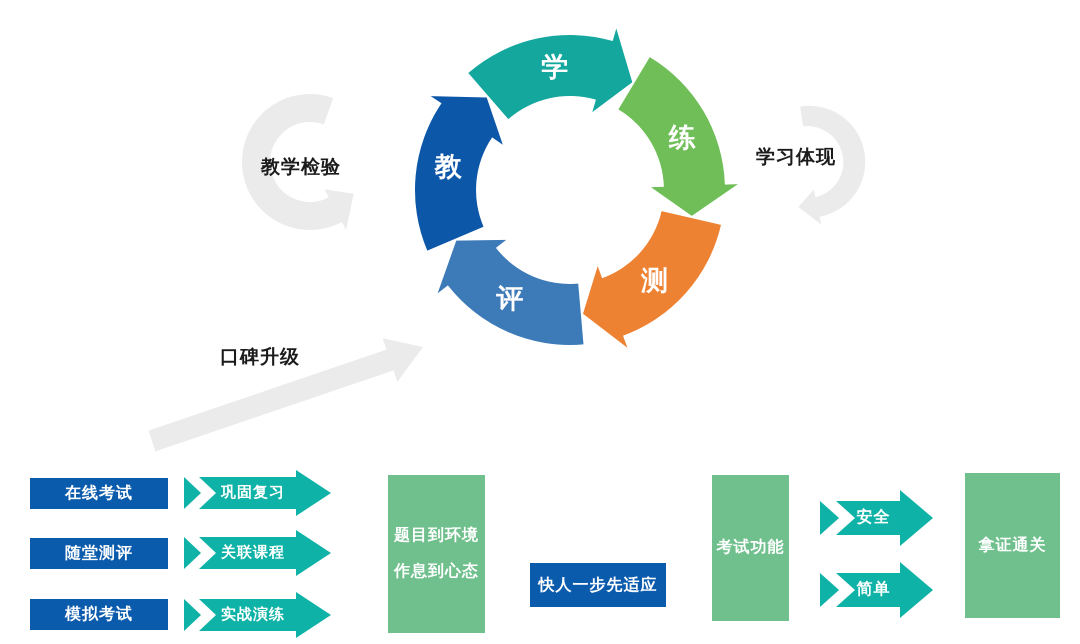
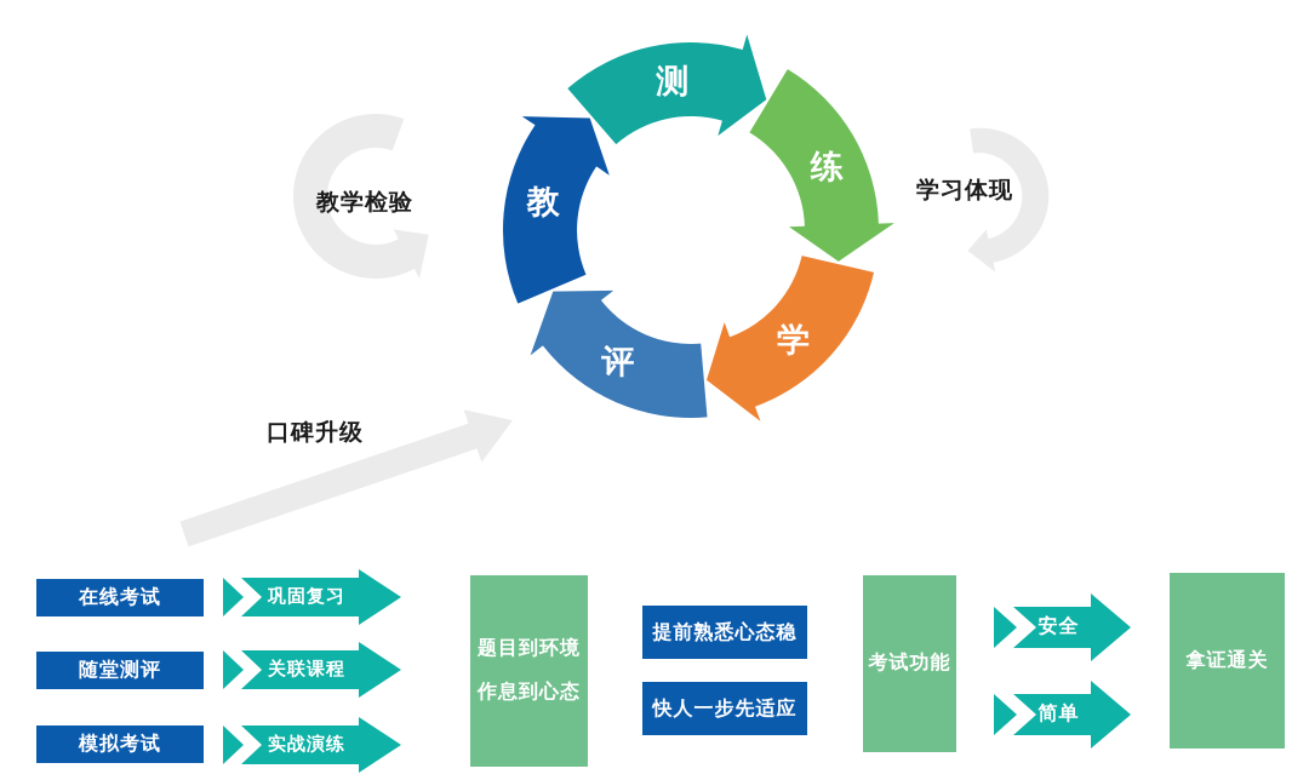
- 学
+ 测
  练
- 测
+ 学
  评
  教
  教学检验
  学习体现
  口碑升级
  在线考试
  随堂测评
  模拟考试
  巩固复习
  关联课程
  实战演练
  题目到环境
  作息到心态
+ 提前熟悉心态稳
  快人一步先适应
  考试功能
  安全
  简单
  拿证通关
